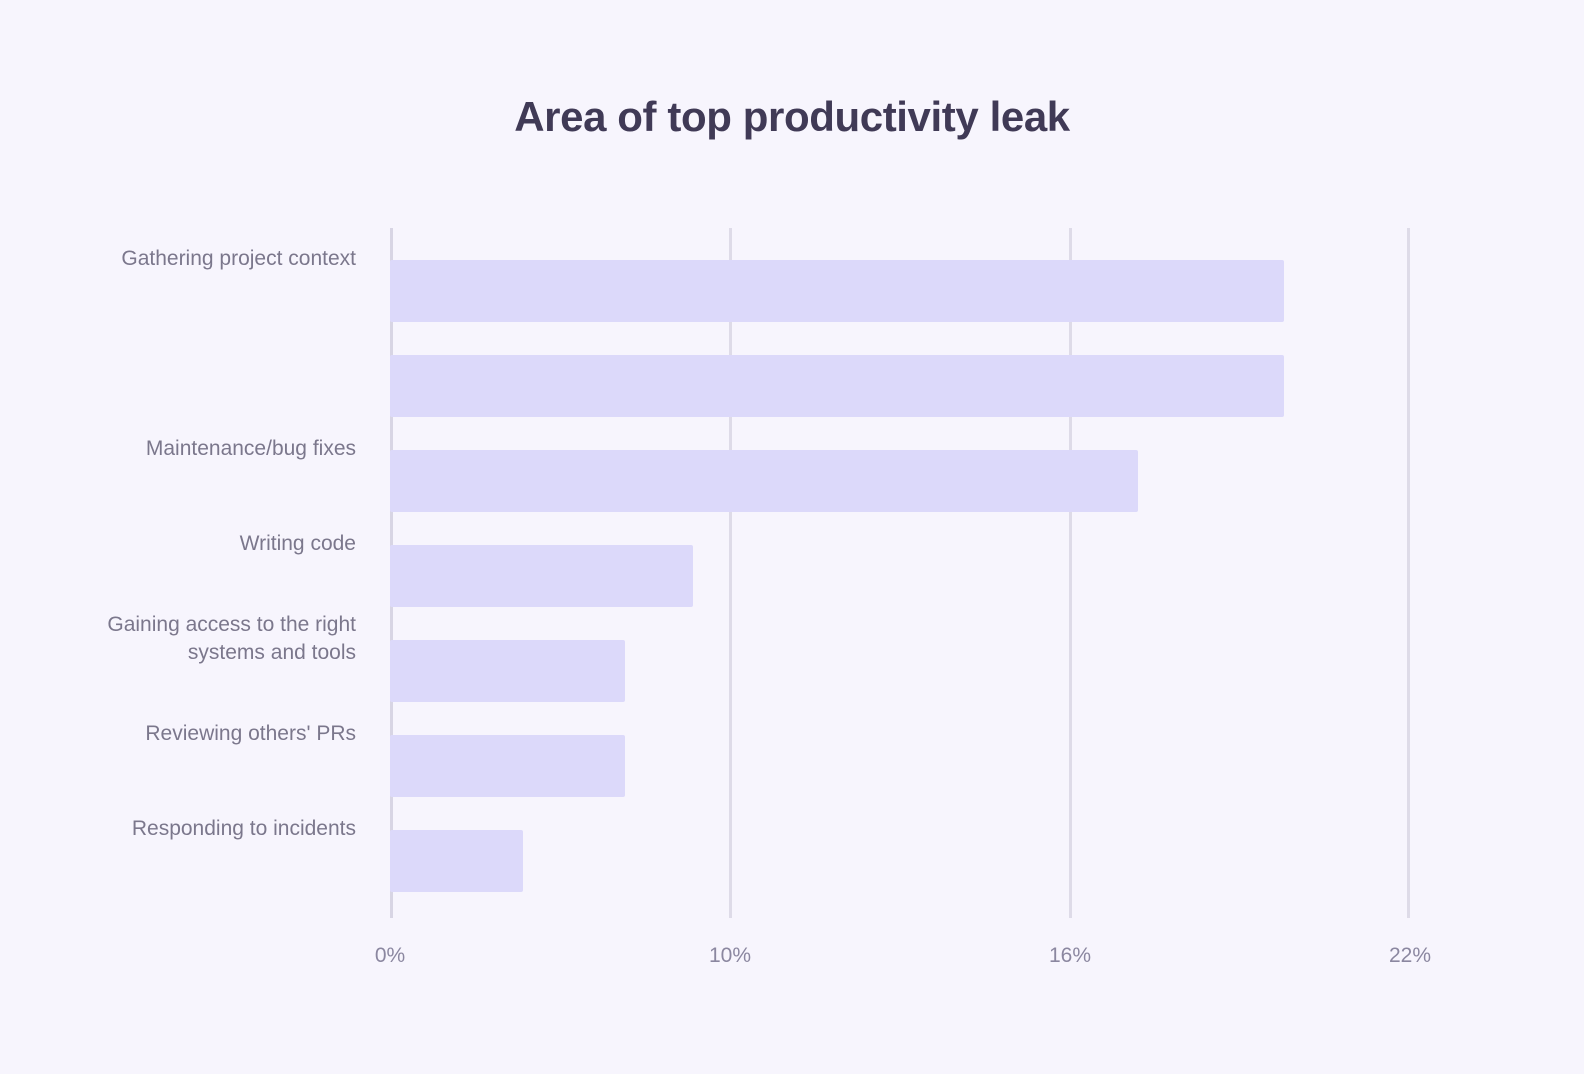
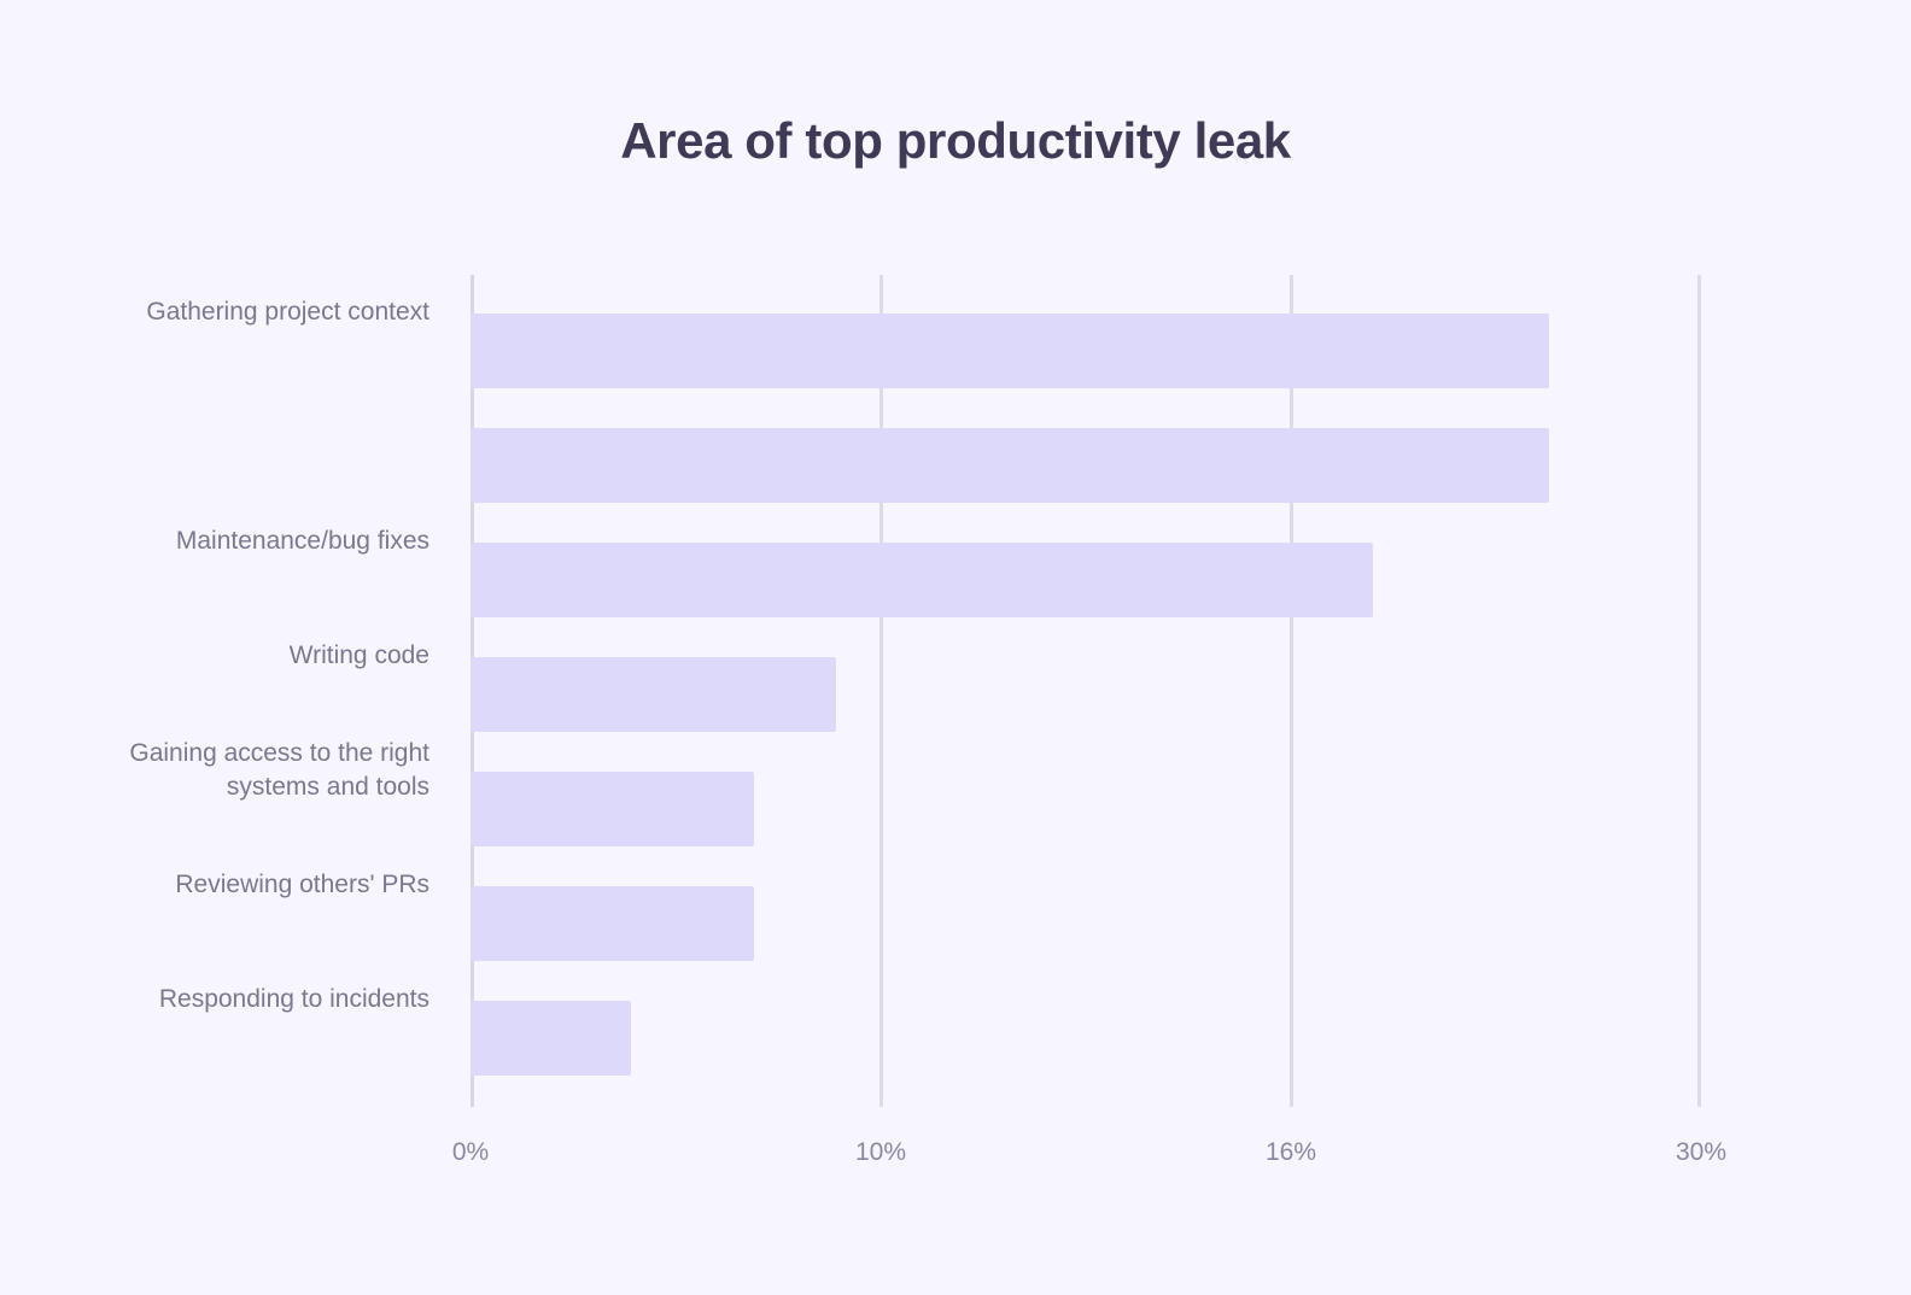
  Area of top productivity leak
  Gathering project context
  Maintenance/bug fixes
  Writing code
  Gaining access to the right
  systems and tools
  Reviewing others' PRs
  Responding to incidents
  0%
  10%
  16%
- 22%
+ 30%
